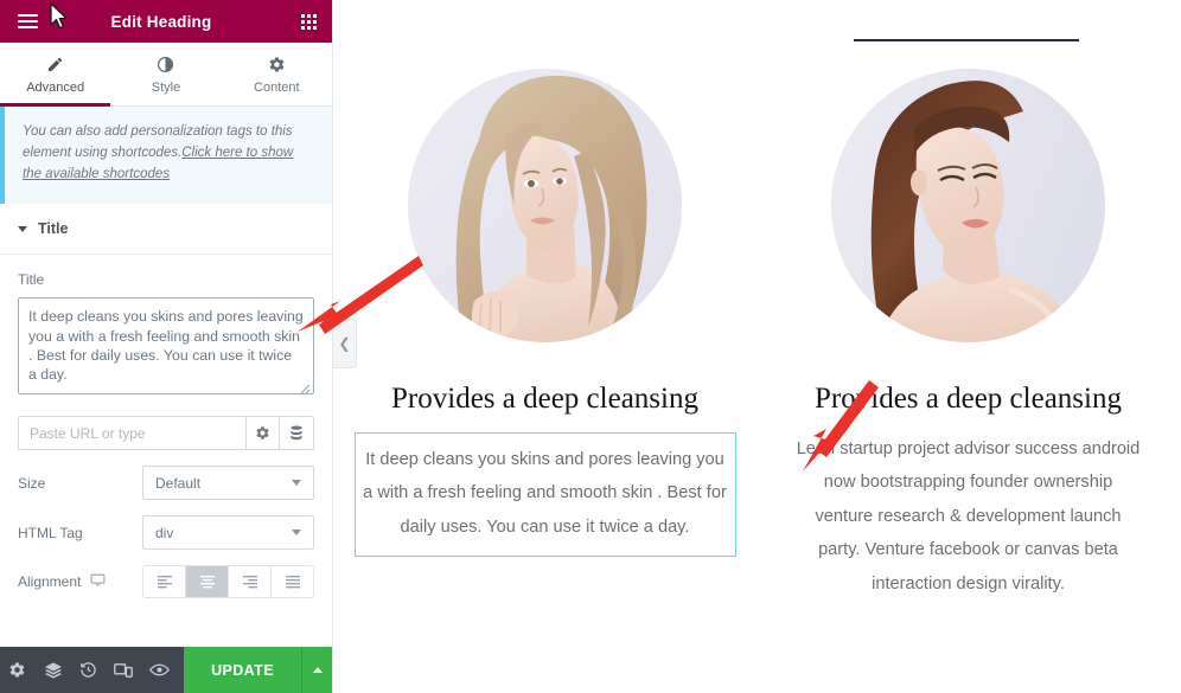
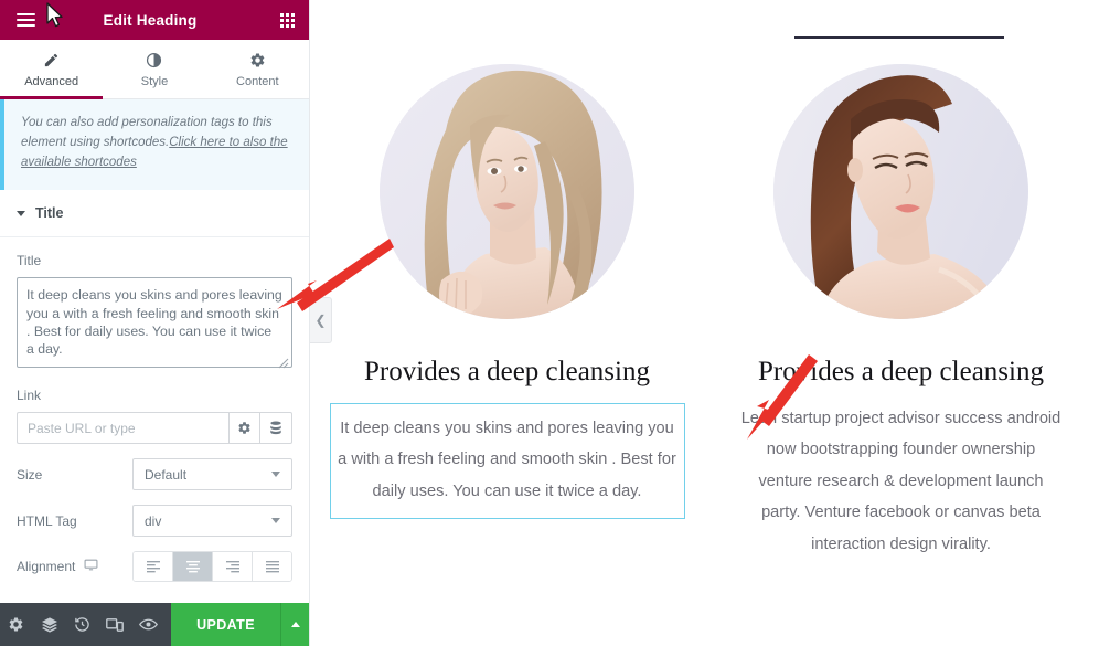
  Edit Heading
  Advanced
  Style
  Content
- You can also add personalization tags to this element using shortcodes.Click here to show the available shortcodes
+ You can also add personalization tags to this element using shortcodes.Click here to also the available shortcodes
  Title
  Title
+ Link
  Paste URL or type
  Size
  Default
  HTML Tag
  div
  Alignment
  UPDATE
  ❮
  Provides a deep cleansing
  It deep cleans you skins and pores leaving you a with a fresh feeling and smooth skin . Best for daily uses. You can use it twice a day.
  Proides a deep cleansing
  Le startup project advisor success android now bootstrapping founder ownership venture research & development launch party. Venture facebook or canvas beta interaction design virality.
